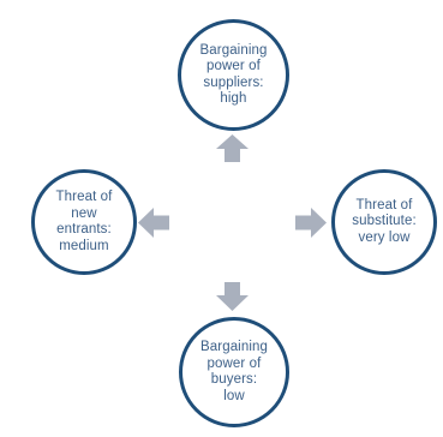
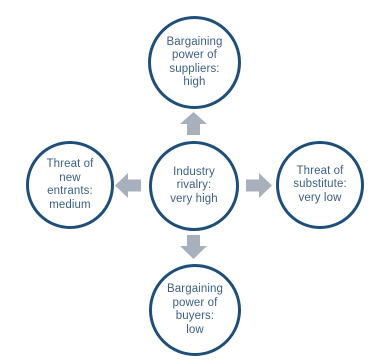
  Bargaining
  power of
  suppliers:
  high
  Threat of
  new
  entrants:
  medium
+ Industry
+ rivalry:
+ very high
  Threat of
  substitute:
  very low
  Bargaining
  power of
  buyers:
  low
